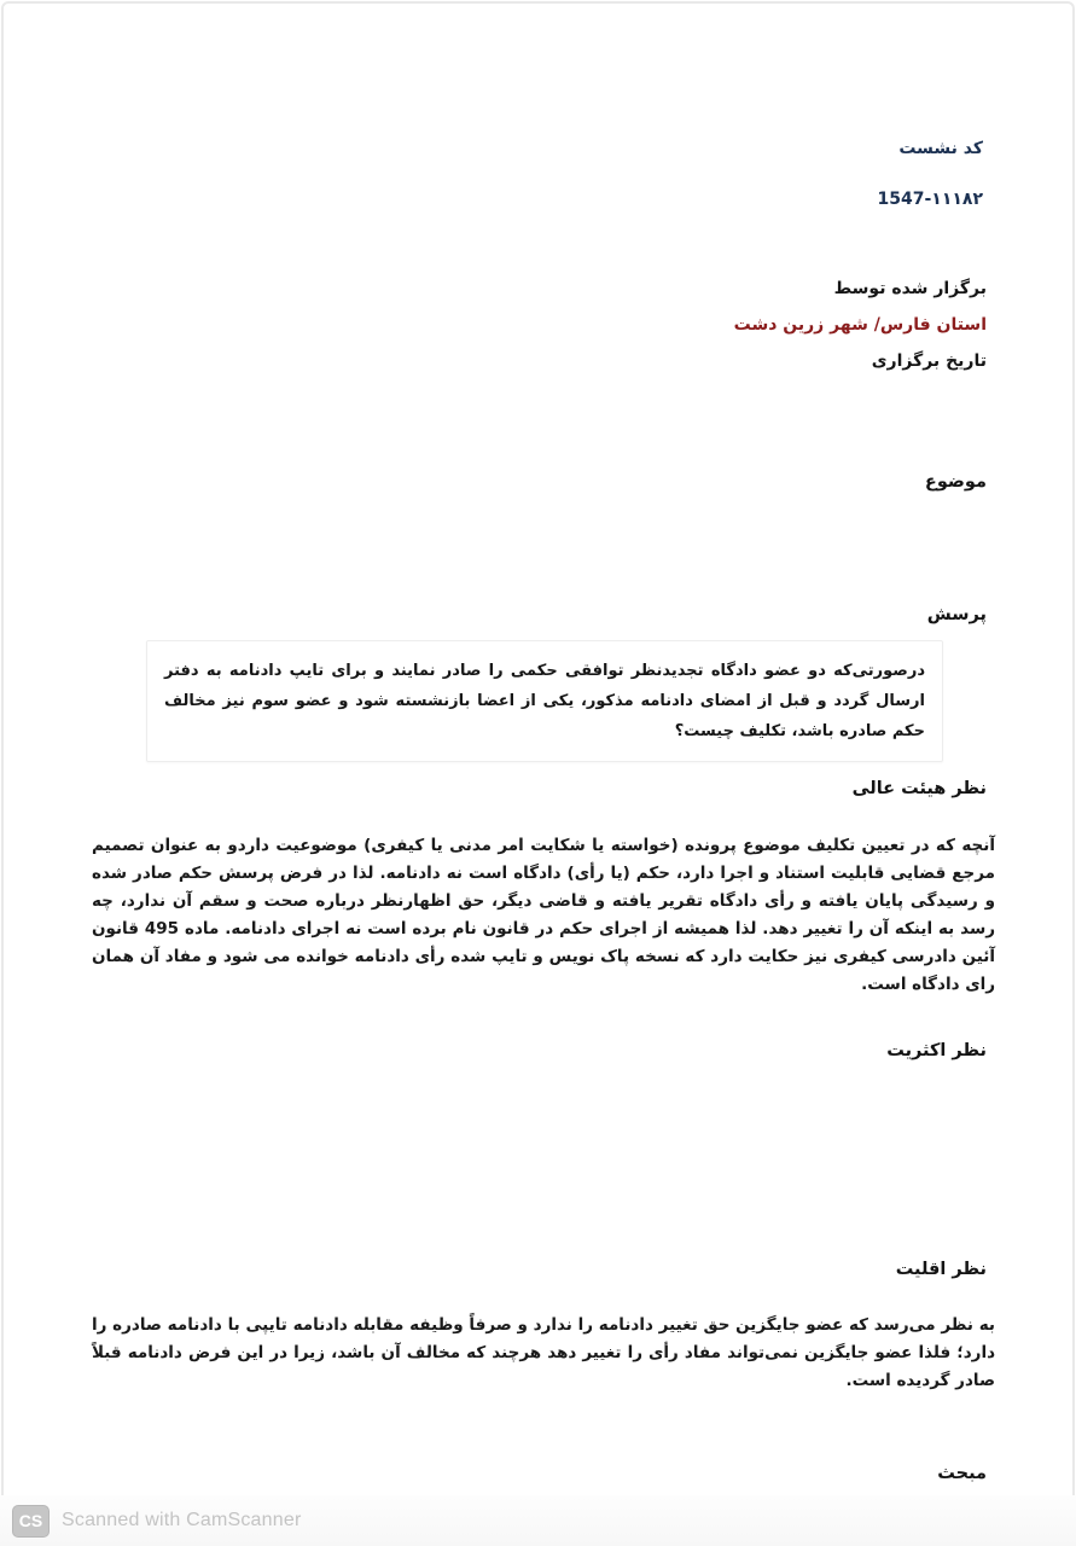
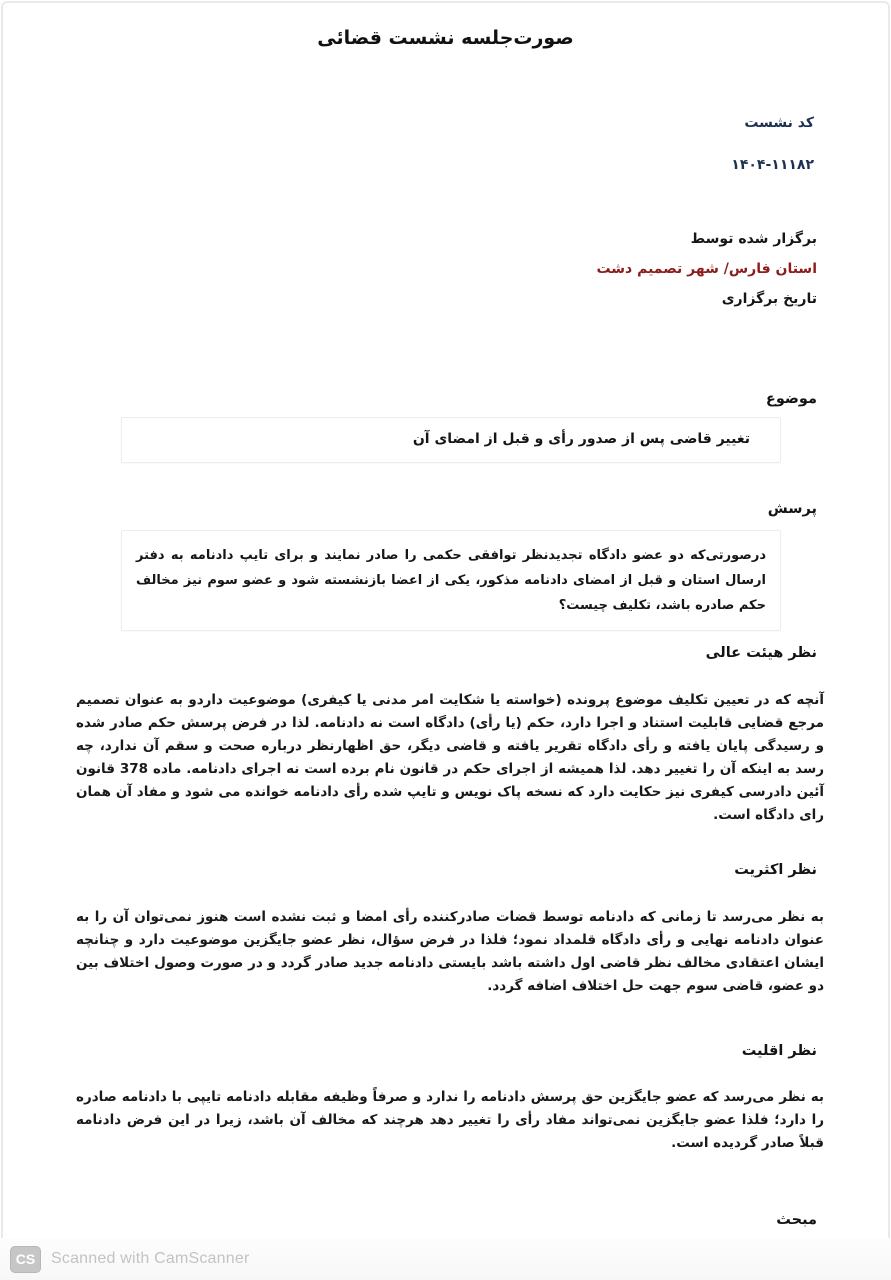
+ صورت‌جلسه نشست قضائی
  کد نشست
- 1547-۱۱۱۸۲
+ ۱۴۰۴-۱۱۱۸۲
  برگزار شده توسط
- استان فارس/ شهر زرین دشت
+ استان فارس/ شهر تصمیم دشت
  تاریخ برگزاری
  موضوع
+ تغییر قاضی پس از صدور رأی و قبل از امضای آن
  پرسش
- درصورتی‌که دو عضو دادگاه تجدیدنظر توافقی حکمی را صادر نمایند و برای تایپ دادنامه به دفتر ارسال گردد و قبل از امضای دادنامه مذکور، یکی از اعضا بازنشسته شود و عضو سوم نیز مخالف حکم صادره باشد، تکلیف چیست؟
+ درصورتی‌که دو عضو دادگاه تجدیدنظر توافقی حکمی را صادر نمایند و برای تایپ دادنامه به دفتر ارسال استان و قبل از امضای دادنامه مذکور، یکی از اعضا بازنشسته شود و عضو سوم نیز مخالف حکم صادره باشد، تکلیف چیست؟
  نظر هیئت عالی
- آنچه که در تعیین تکلیف موضوع پرونده (خواسته یا شکایت امر مدنی یا کیفری) موضوعیت داردو به عنوان تصمیم مرجع قضایی قابلیت استناد و اجرا دارد، حکم (یا رأی) دادگاه است نه دادنامه. لذا در فرض پرسش حکم صادر شده و رسیدگی پایان یافته و رأی دادگاه تقریر یافته و قاضی دیگر، حق اظهارنظر درباره صحت و سقم آن ندارد، چه رسد به اینکه آن را تغییر دهد. لذا همیشه از اجرای حکم در قانون نام برده است نه اجرای دادنامه. ماده 495 قانون آئین دادرسی کیفری نیز حکایت دارد که نسخه پاک نویس و تایپ شده رأی دادنامه خوانده می شود و مفاد آن همان رای دادگاه است.
+ آنچه که در تعیین تکلیف موضوع پرونده (خواسته یا شکایت امر مدنی یا کیفری) موضوعیت داردو به عنوان تصمیم مرجع قضایی قابلیت استناد و اجرا دارد، حکم (یا رأی) دادگاه است نه دادنامه. لذا در فرض پرسش حکم صادر شده و رسیدگی پایان یافته و رأی دادگاه تقریر یافته و قاضی دیگر، حق اظهارنظر درباره صحت و سقم آن ندارد، چه رسد به اینکه آن را تغییر دهد. لذا همیشه از اجرای حکم در قانون نام برده است نه اجرای دادنامه. ماده 378 قانون آئین دادرسی کیفری نیز حکایت دارد که نسخه پاک نویس و تایپ شده رأی دادنامه خوانده می شود و مفاد آن همان رای دادگاه است.
  نظر اکثریت
+ به نظر می‌رسد تا زمانی که دادنامه توسط قضات صادرکننده رأی امضا و ثبت نشده است هنوز نمی‌توان آن را به عنوان دادنامه نهایی و رأی دادگاه قلمداد نمود؛ فلذا در فرض سؤال، نظر عضو جایگزین موضوعیت دارد و چنانچه ایشان اعتقادی مخالف نظر قاضی اول داشته باشد بایستی دادنامه جدید صادر گردد و در صورت وصول اختلاف بین دو عضو، قاضی سوم جهت حل اختلاف اضافه گردد.
  نظر اقلیت
- به نظر می‌رسد که عضو جایگزین حق تغییر دادنامه را ندارد و صرفاً وظیفه مقابله دادنامه تایپی با دادنامه صادره را دارد؛ فلذا عضو جایگزین نمی‌تواند مفاد رأی را تغییر دهد هرچند که مخالف آن باشد، زیرا در این فرض دادنامه قبلاً صادر گردیده است.
+ به نظر می‌رسد که عضو جایگزین حق پرسش دادنامه را ندارد و صرفاً وظیفه مقابله دادنامه تایپی با دادنامه صادره را دارد؛ فلذا عضو جایگزین نمی‌تواند مفاد رأی را تغییر دهد هرچند که مخالف آن باشد، زیرا در این فرض دادنامه قبلاً صادر گردیده است.
  مبحث
  CS
  Scanned with CamScanner
